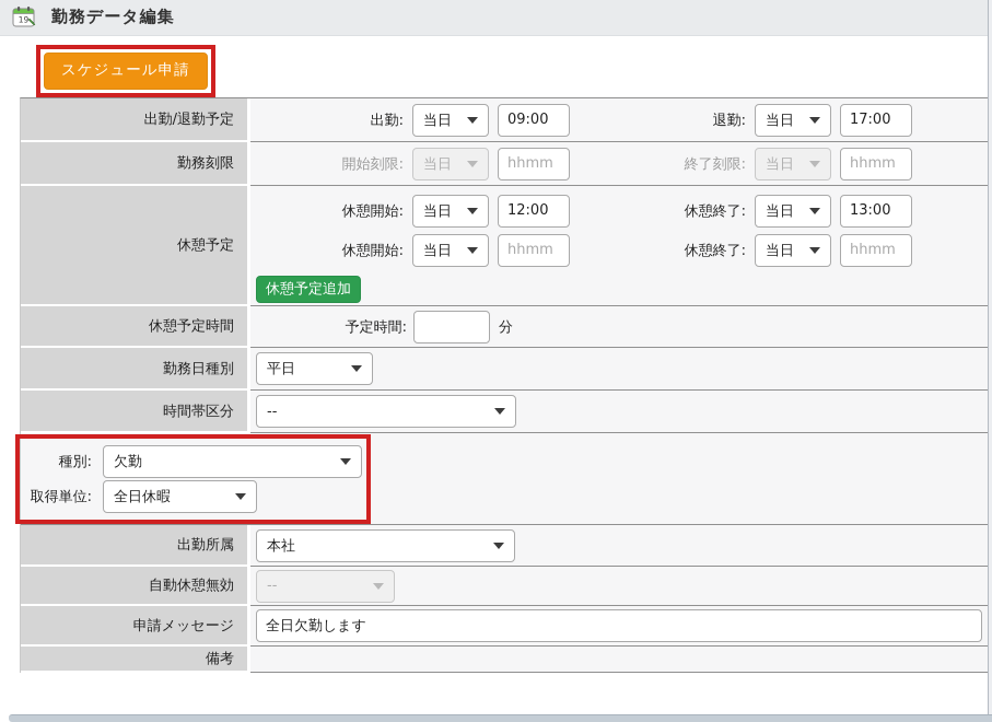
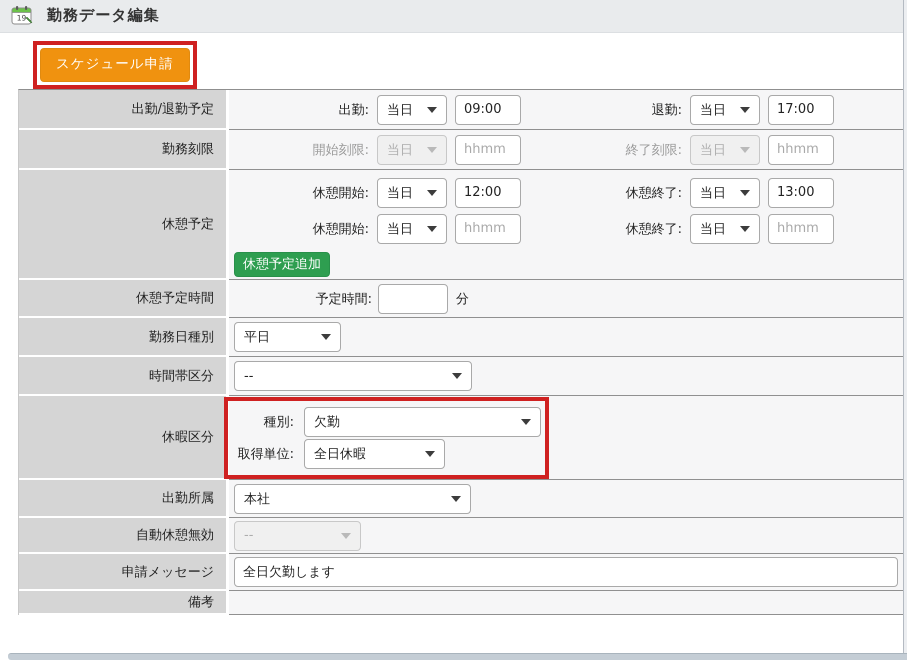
  19
  勤務データ編集
  スケジュール申請
  出勤/退勤予定
  出勤:
  当日
  09:00
  退勤:
  当日
  17:00
  勤務刻限
  開始刻限:
  当日
  hhmm
  終了刻限:
  当日
  hhmm
  休憩予定
  休憩開始:
  当日
  12:00
  休憩終了:
  当日
  13:00
  休憩開始:
  当日
  hhmm
  休憩終了:
  当日
  hhmm
  休憩予定追加
  休憩予定時間
  予定時間:
  分
  勤務日種別
  平日
  時間帯区分
  --
+ 休暇区分
  種別:
  欠勤
  取得単位:
  全日休暇
  出勤所属
  本社
  自動休憩無効
  --
  申請メッセージ
  全日欠勤します
  備考
